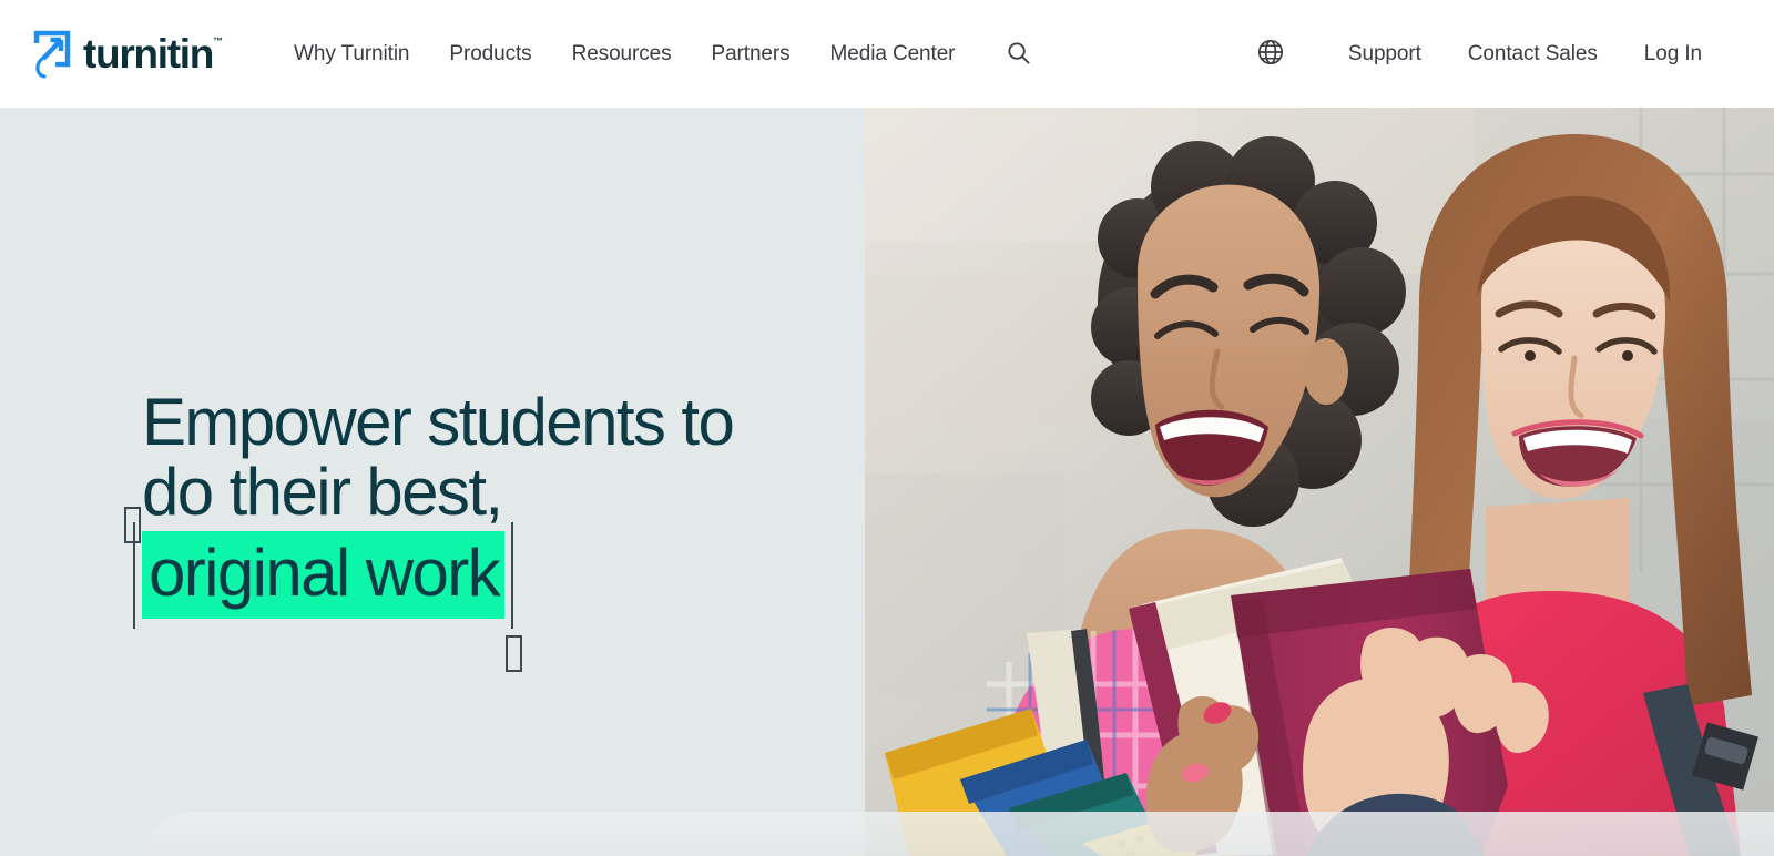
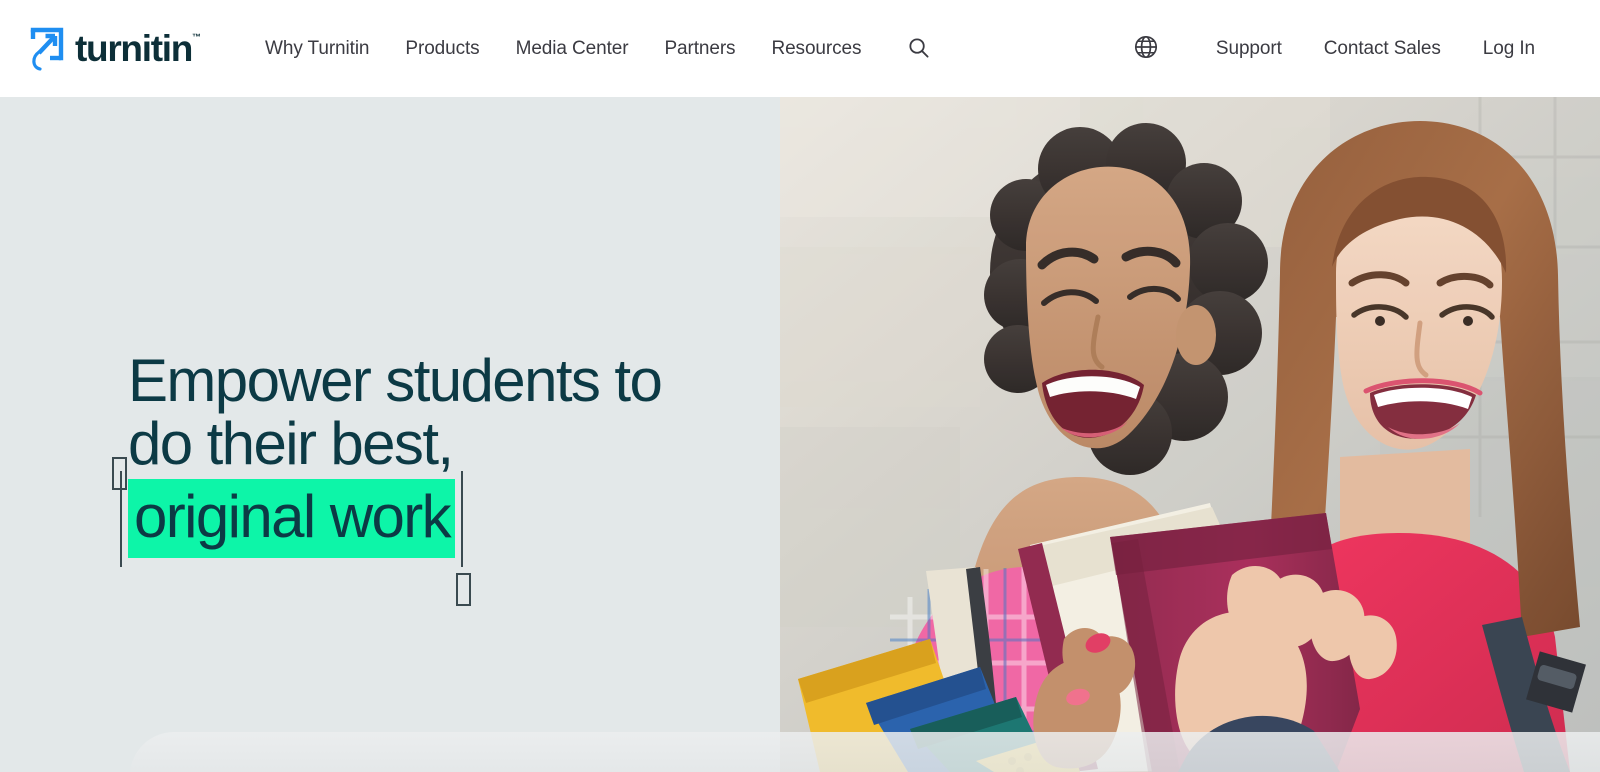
  turnitin
  ™
  Why Turnitin
  Products
- Resources
+ Media Center
  Partners
- Media Center
+ Resources
  Support
  Contact Sales
  Log In
  Empower students to
  do their best,
  original work
